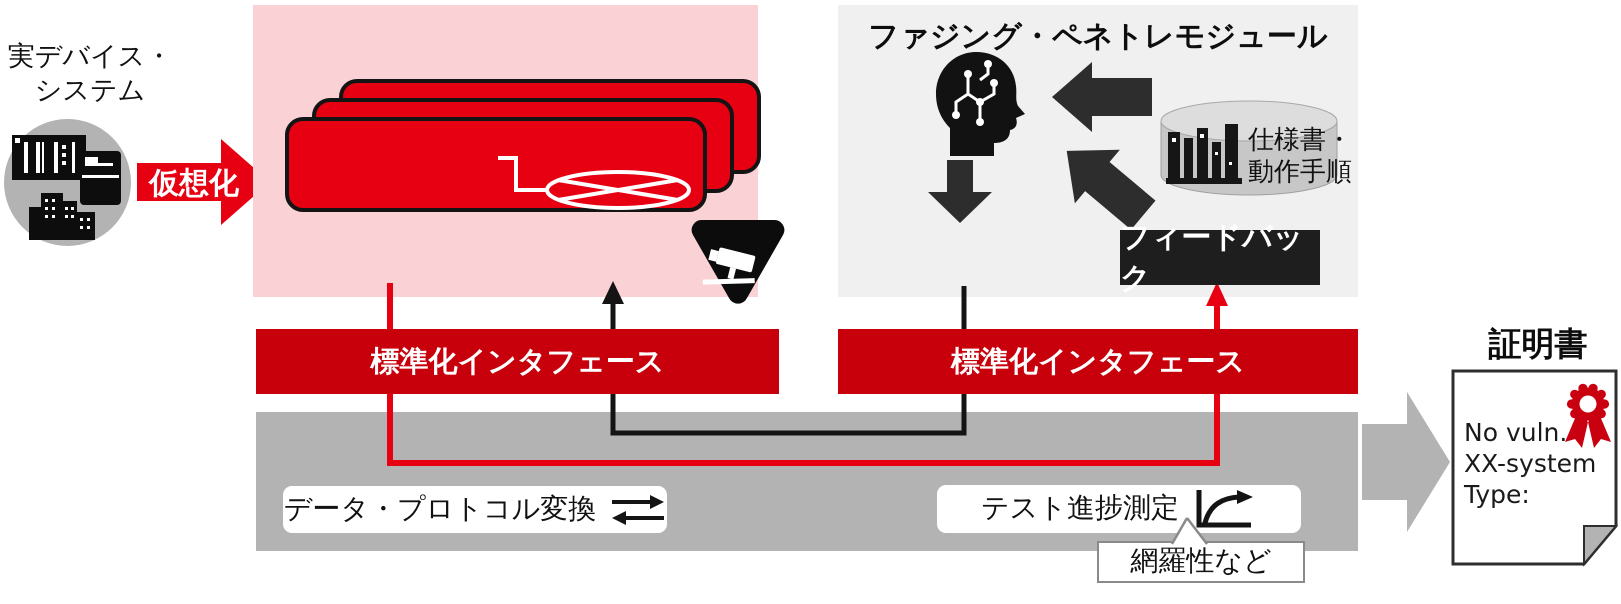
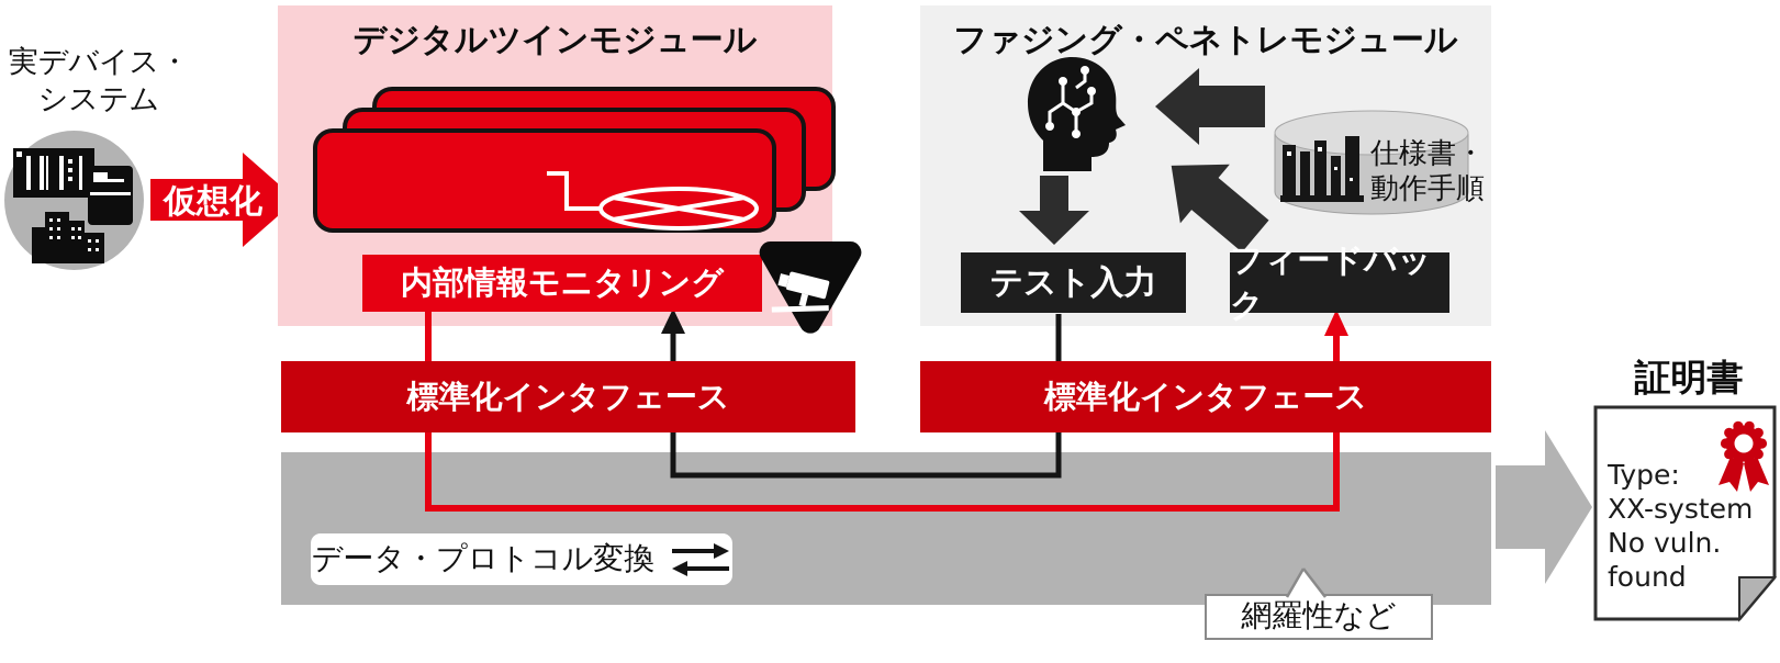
  実デバイス・
  システム
  仮想化
+ デジタルツインモジュール
+ 内部情報モニタリング
  ファジング・ペネトレモジュール
  仕様書・
  動作手順
+ テスト入力
  フィードバック
  標準化インタフェース
  標準化インタフェース
  データ・プロトコル変換
- テスト進捗測定
  網羅性など
  証明書
- No vuln.
+ Type:
  XX-system
- Type:
+ No vuln.
+ found
